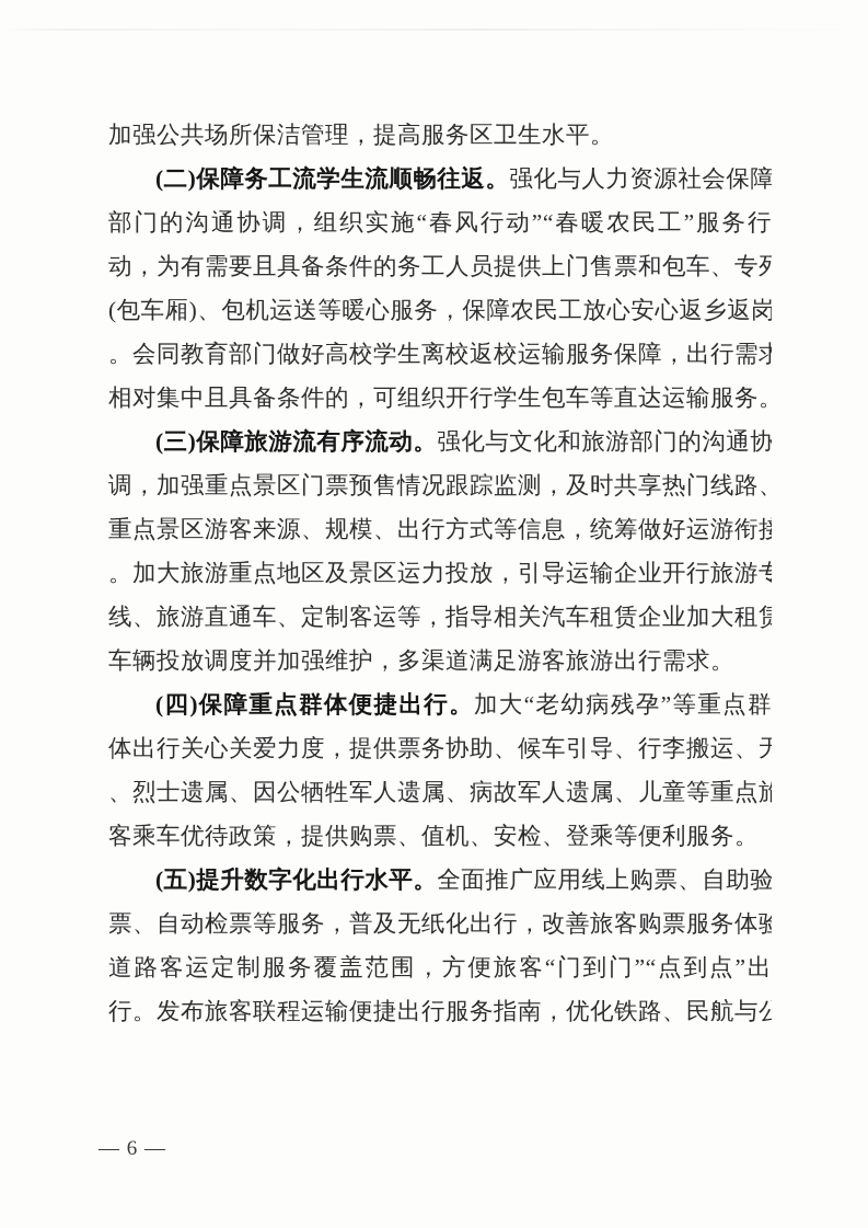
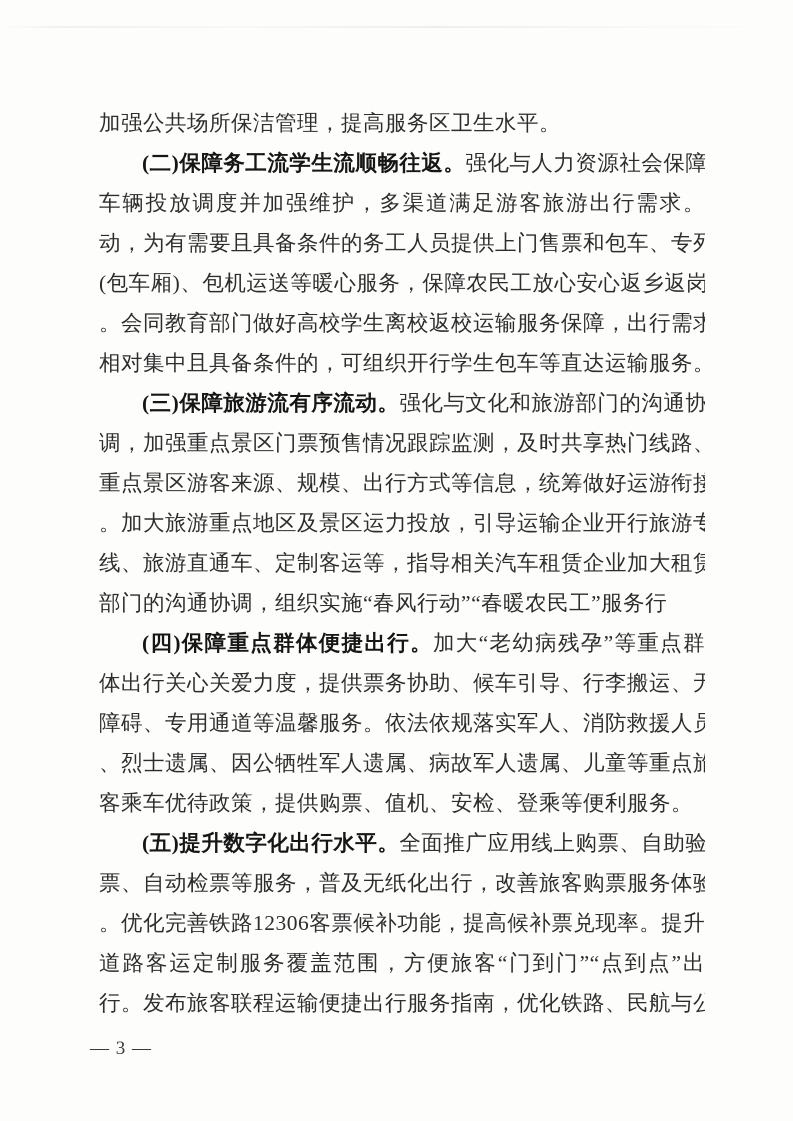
  加强公共场所保洁管理，提高服务区卫生水平。
  (二)保障务工流学生流顺畅往返。强化与人力资源社会保障
- 部门的沟通协调，组织实施“春风行动”“春暖农民工”服务行
+ 车辆投放调度并加强维护，多渠道满足游客旅游出行需求。
  动，为有需要且具备条件的务工人员提供上门售票和包车、专列
  (包车厢)、包机运送等暖心服务，保障农民工放心安心返乡返岗
  。会同教育部门做好高校学生离校返校运输服务保障，出行需求
  相对集中且具备条件的，可组织开行学生包车等直达运输服务。
  (三)保障旅游流有序流动。强化与文化和旅游部门的沟通协
  调，加强重点景区门票预售情况跟踪监测，及时共享热门线路、
  重点景区游客来源、规模、出行方式等信息，统筹做好运游衔接
  。加大旅游重点地区及景区运力投放，引导运输企业开行旅游专
  线、旅游直通车、定制客运等，指导相关汽车租赁企业加大租赁
- 车辆投放调度并加强维护，多渠道满足游客旅游出行需求。
+ 部门的沟通协调，组织实施“春风行动”“春暖农民工”服务行
  (四)保障重点群体便捷出行。加大“老幼病残孕”等重点群
  体出行关心关爱力度，提供票务协助、候车引导、行李搬运、无
+ 障碍、专用通道等温馨服务。依法依规落实军人、消防救援人员
  、烈士遗属、因公牺牲军人遗属、病故军人遗属、儿童等重点旅
  客乘车优待政策，提供购票、值机、安检、登乘等便利服务。
  (五)提升数字化出行水平。全面推广应用线上购票、自助验
  票、自动检票等服务，普及无纸化出行，改善旅客购票服务体验
+ 。优化完善铁路12306客票候补功能，提高候补票兑现率。提升
  道路客运定制服务覆盖范围，方便旅客“门到门”“点到点”出
  行。发布旅客联程运输便捷出行服务指南，优化铁路、民航与公
- — 6 —
+ — 3 —
